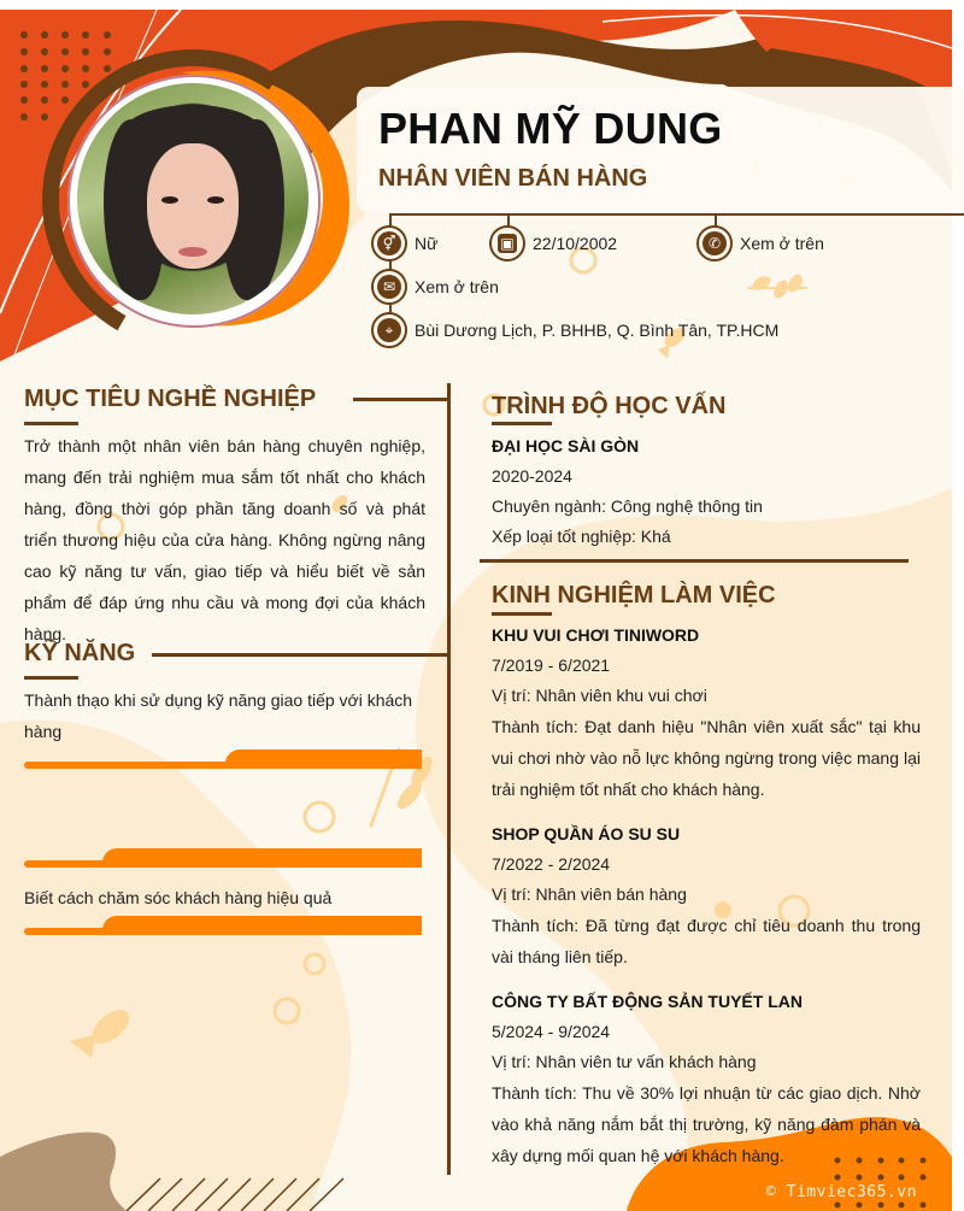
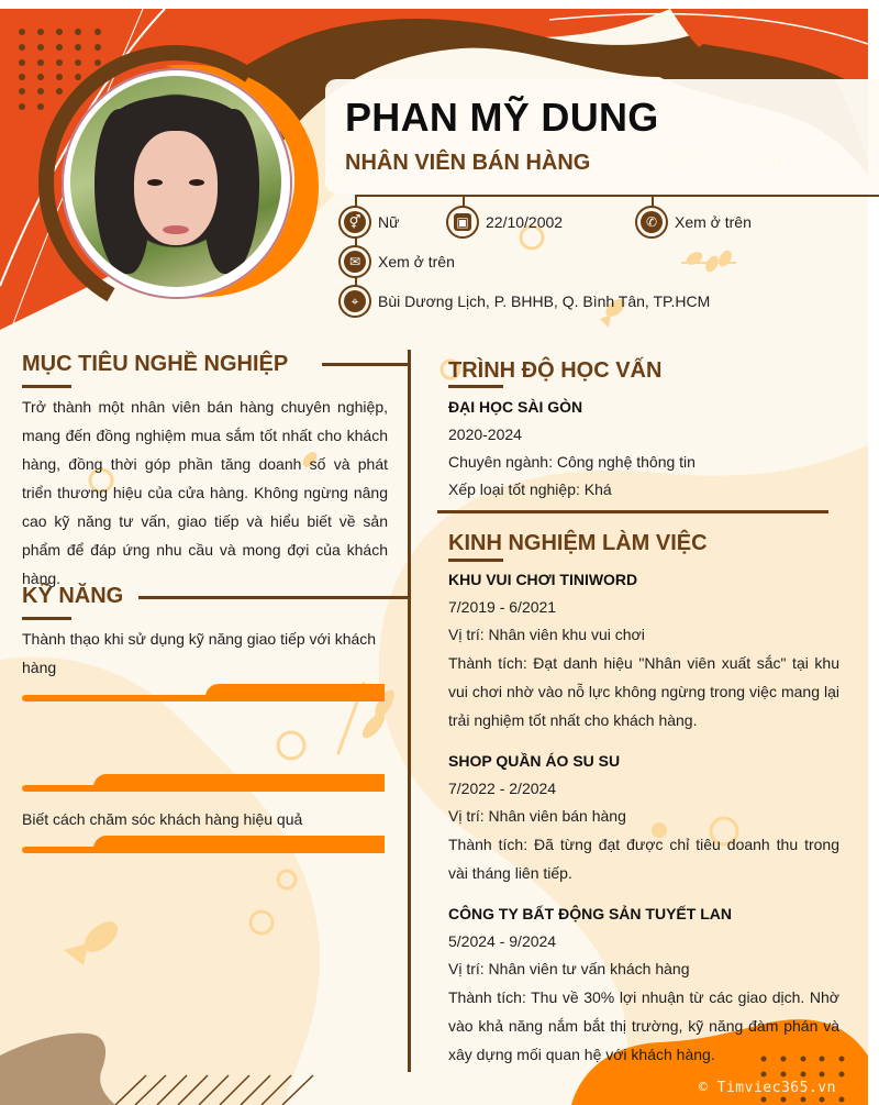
  PHAN MỸ DUNG
  NHÂN VIÊN BÁN HÀNG
  ⚥
  Nữ
  ▣
  22/10/2002
  ✆
  Xem ở trên
  ✉
  Xem ở trên
  ⌖
  Bùi Dương Lịch, P. BHHB, Q. Bình Tân, TP.HCM
  MỤC TIÊU NGHỀ NGHIỆP
- Trở thành một nhân viên bán hàng chuyên nghiệp, mang đến trải nghiệm mua sắm tốt nhất cho khách hàng, đồng thời góp phần tăng doanh số và phát triển thương hiệu của cửa hàng. Không ngừng nâng cao kỹ năng tư vấn, giao tiếp và hiểu biết về sản phẩm để đáp ứng nhu cầu và mong đợi của khách hàng.
+ Trở thành một nhân viên bán hàng chuyên nghiệp, mang đến đồng nghiệm mua sắm tốt nhất cho khách hàng, đồng thời góp phần tăng doanh số và phát triển thương hiệu của cửa hàng. Không ngừng nâng cao kỹ năng tư vấn, giao tiếp và hiểu biết về sản phẩm để đáp ứng nhu cầu và mong đợi của khách hàng.
  KỸ NĂNG
  Thành thạo khi sử dụng kỹ năng giao tiếp với khách hàng
  Biết cách chăm sóc khách hàng hiệu quả
  TRÌNH ĐỘ HỌC VẤN
  ĐẠI HỌC SÀI GÒN
  2020-2024
  Chuyên ngành: Công nghệ thông tin
  Xếp loại tốt nghiệp: Khá
  KINH NGHIỆM LÀM VIỆC
  KHU VUI CHƠI TINIWORD
  7/2019 - 6/2021
  Vị trí: Nhân viên khu vui chơi
  Thành tích: Đạt danh hiệu "Nhân viên xuất sắc" tại khu vui chơi nhờ vào nỗ lực không ngừng trong việc mang lại trải nghiệm tốt nhất cho khách hàng.
  SHOP QUẦN ÁO SU SU
  7/2022 - 2/2024
  Vị trí: Nhân viên bán hàng
  Thành tích: Đã từng đạt được chỉ tiêu doanh thu trong vài tháng liên tiếp.
  CÔNG TY BẤT ĐỘNG SẢN TUYẾT LAN
  5/2024 - 9/2024
  Vị trí: Nhân viên tư vấn khách hàng
  Thành tích: Thu về 30% lợi nhuận từ các giao dịch. Nhờ vào khả năng nắm bắt thị trường, kỹ năng đàm phán và xây dựng mối quan hệ với khách hàng.
  © Timviec365.vn
